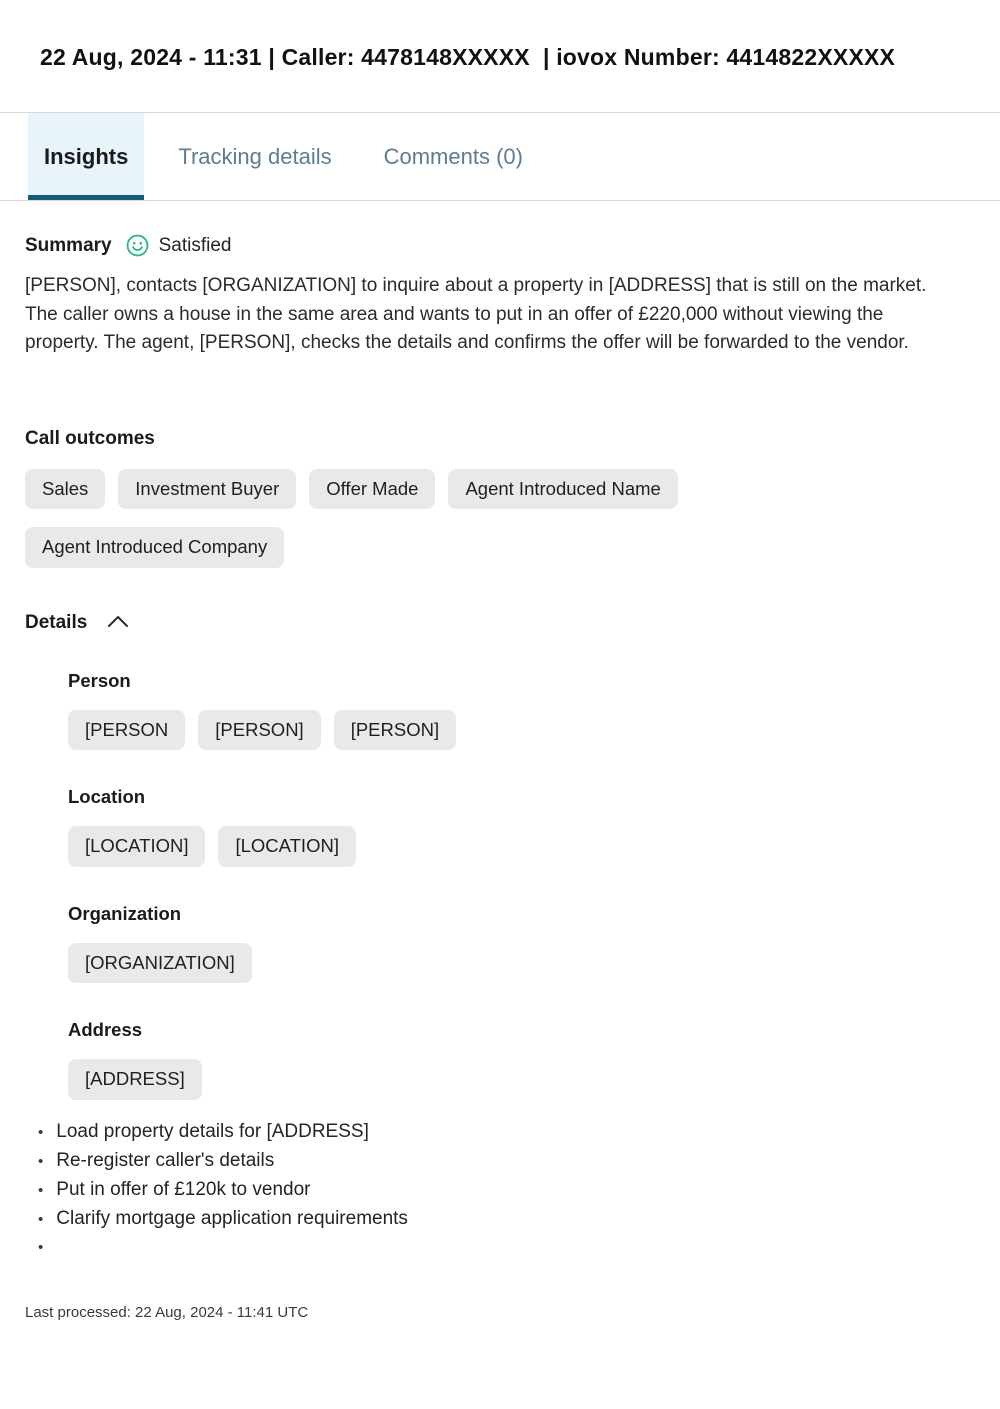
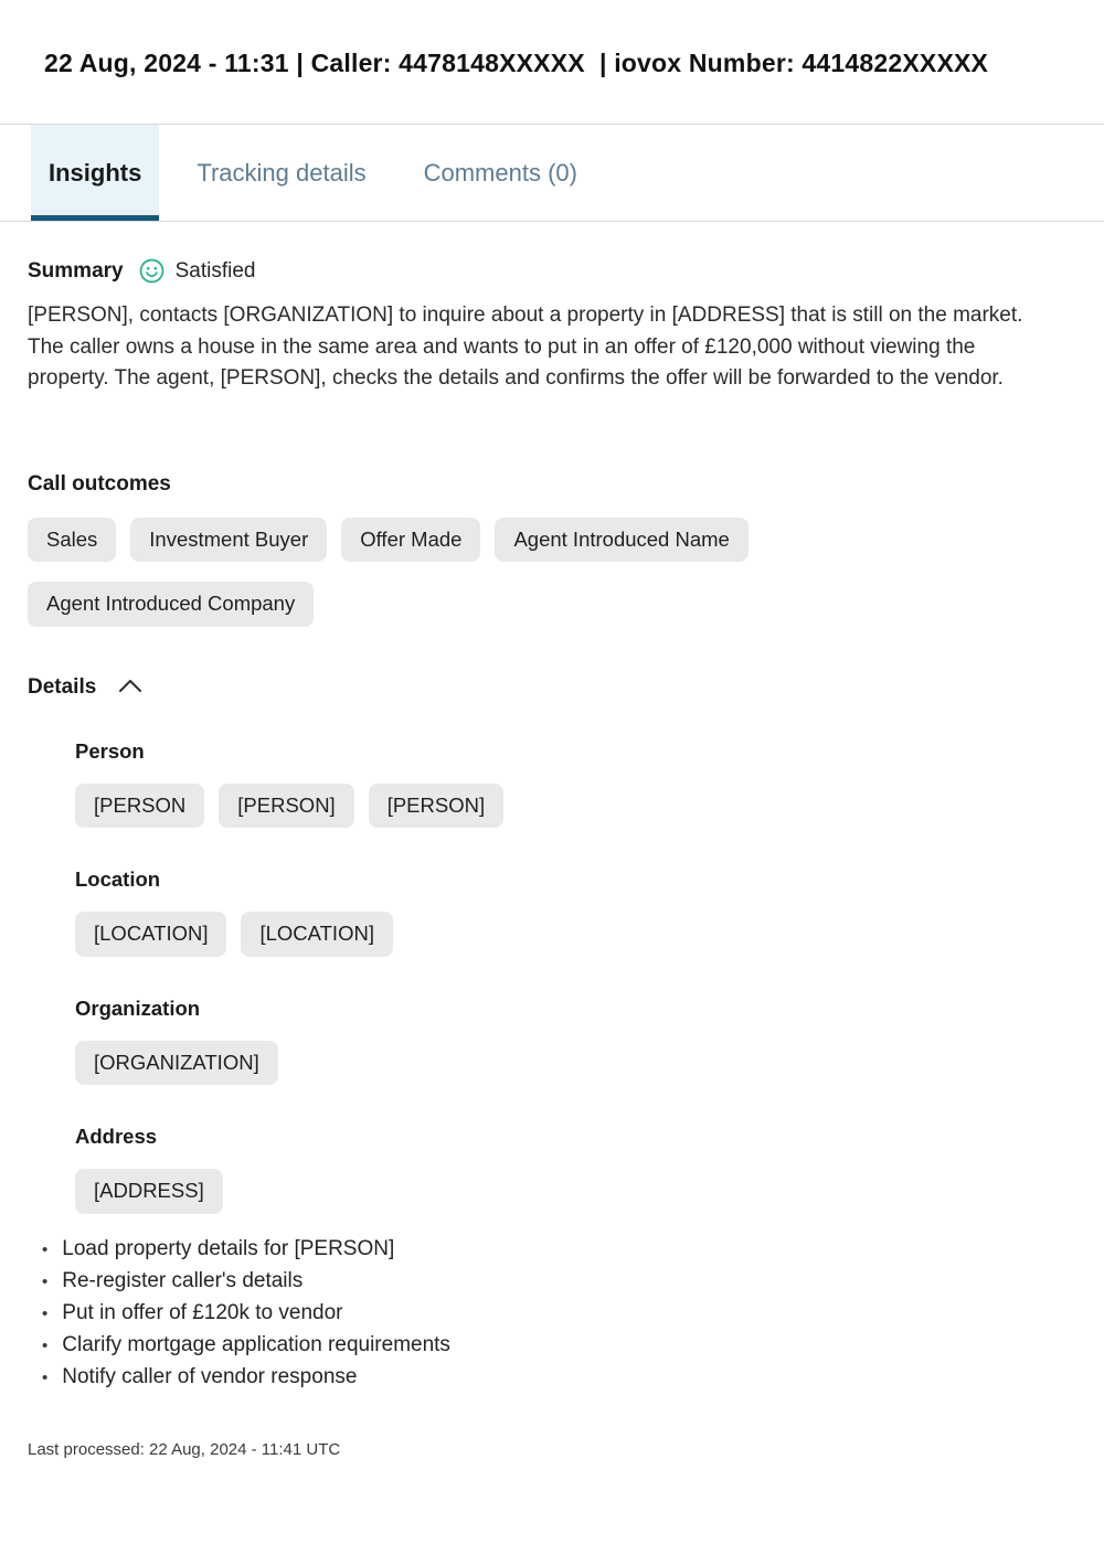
  22 Aug, 2024 - 11:31 | Caller: 4478148XXXXX | iovox Number: 4414822XXXXX
  Insights
  Tracking details
  Comments (0)
  Summary
  Satisfied
- [PERSON], contacts [ORGANIZATION] to inquire about a property in [ADDRESS] that is still on the market. The caller owns a house in the same area and wants to put in an offer of £220,000 without viewing the property. The agent, [PERSON], checks the details and confirms the offer will be forwarded to the vendor.
+ [PERSON], contacts [ORGANIZATION] to inquire about a property in [ADDRESS] that is still on the market. The caller owns a house in the same area and wants to put in an offer of £120,000 without viewing the property. The agent, [PERSON], checks the details and confirms the offer will be forwarded to the vendor.
  Call outcomes
  Sales
  Investment Buyer
  Offer Made
  Agent Introduced Name
  Agent Introduced Company
  Details
  Person
  [PERSON
  [PERSON]
  [PERSON]
  Location
  [LOCATION]
  [LOCATION]
  Organization
  [ORGANIZATION]
  Address
  [ADDRESS]
  •
- Load property details for [ADDRESS]
+ Load property details for [PERSON]
  •
  Re-register caller's details
  •
  Put in offer of £120k to vendor
  •
  Clarify mortgage application requirements
  •
+ Notify caller of vendor response
  Last processed: 22 Aug, 2024 - 11:41 UTC
